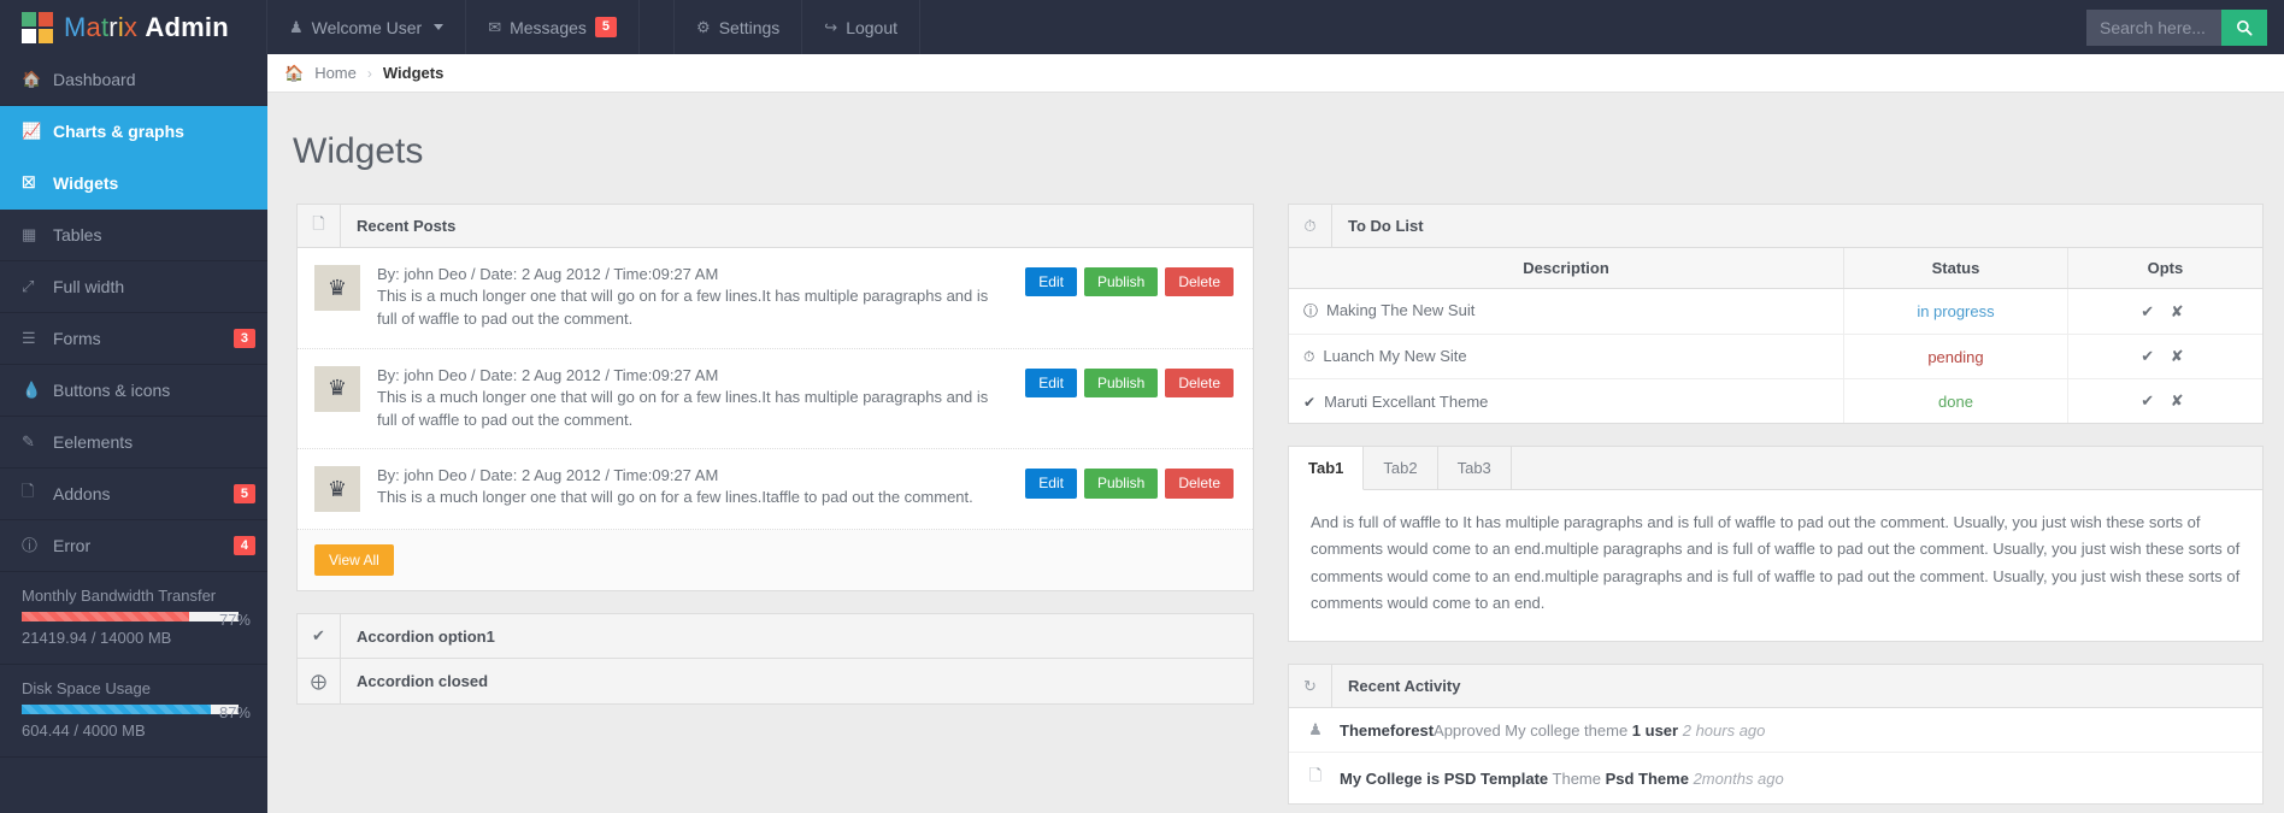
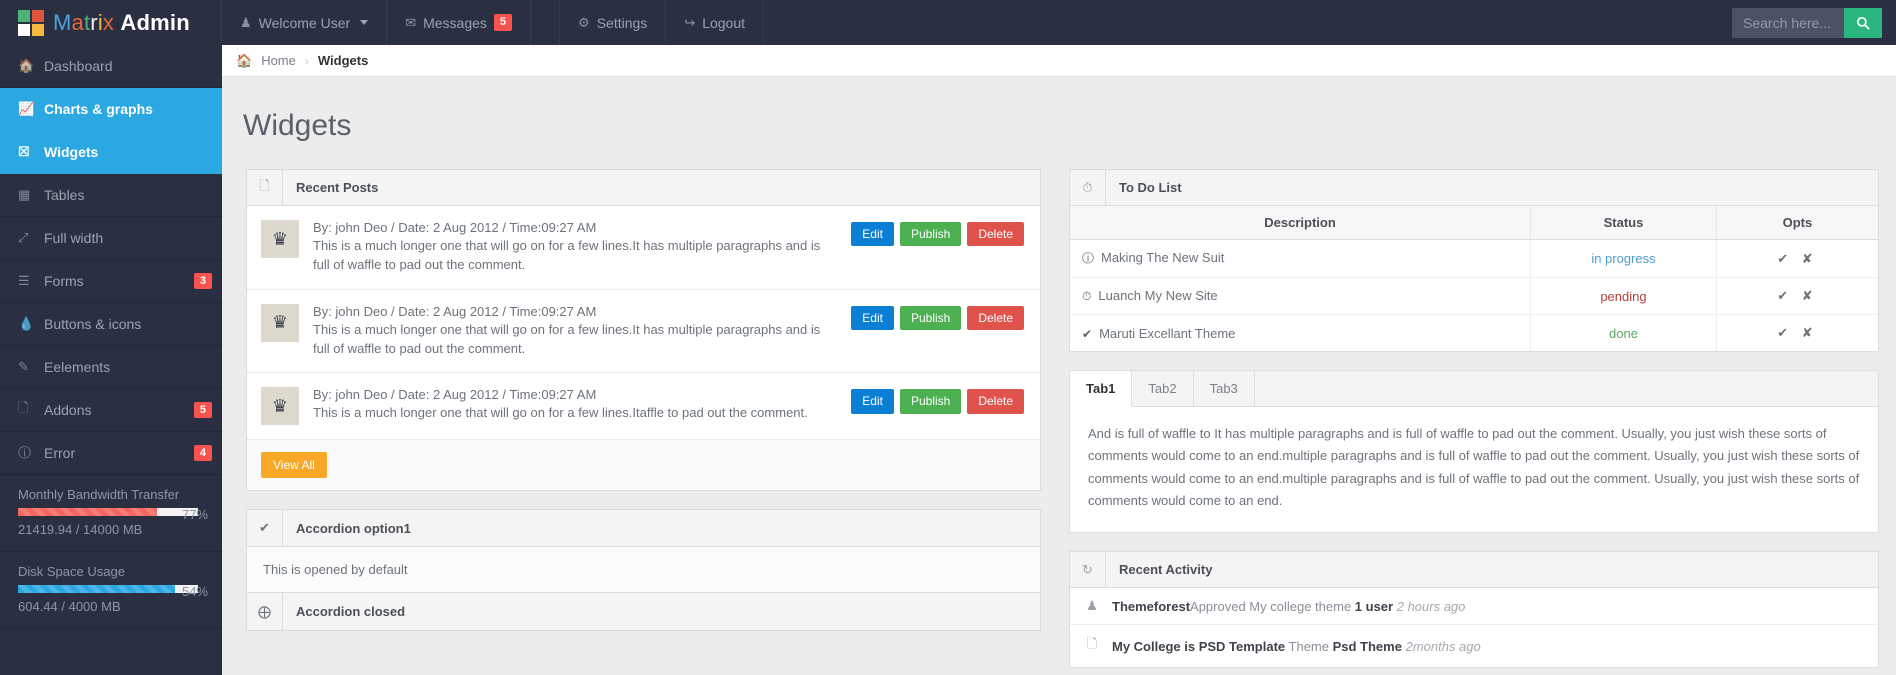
  Matrix Admin
  ♟
  Welcome User
  ✉
  Messages
  5
  ⚙
  Settings
  ↪
  Logout
  Search here...
  🏠
  Dashboard
  📈
  Charts & graphs
  ☒
  Widgets
  ▦
  Tables
  ⤢
  Full width
  ☰
  Forms
  3
  💧
  Buttons & icons
  ✎
  Eelements
  🗋
  Addons
  5
  ⓘ
  Error
  4
  Monthly Bandwidth Transfer
  21419.94 / 14000 MB
  77%
  Disk Space Usage
  604.44 / 4000 MB
- 87%
+ 54%
  🏠
  Home
  ›
  Widgets
  Widgets
  🗋
  Recent Posts
  ♛
  By: john Deo / Date: 2 Aug 2012 / Time:09:27 AM
  This is a much longer one that will go on for a few lines.It has multiple paragraphs and is full of waffle to pad out the comment.
  Edit
  Publish
  Delete
  ♛
  By: john Deo / Date: 2 Aug 2012 / Time:09:27 AM
  This is a much longer one that will go on for a few lines.It has multiple paragraphs and is full of waffle to pad out the comment.
  Edit
  Publish
  Delete
  ♛
  By: john Deo / Date: 2 Aug 2012 / Time:09:27 AM
  This is a much longer one that will go on for a few lines.Itaffle to pad out the comment.
  Edit
  Publish
  Delete
  View All
  ✔
  Accordion option1
+ This is opened by default
  ⨁
  Accordion closed
  ⏱
  To Do List
  Description	Status	Opts
  ⓘ Making The New Suit	in progress	✔ ✘
  ⏱ Luanch My New Site	pending	✔ ✘
  ✔ Maruti Excellant Theme	done	✔ ✘
  Tab1
  Tab2
  Tab3
  And is full of waffle to It has multiple paragraphs and is full of waffle to pad out the comment. Usually, you just wish these sorts of comments would come to an end.multiple paragraphs and is full of waffle to pad out the comment. Usually, you just wish these sorts of comments would come to an end.multiple paragraphs and is full of waffle to pad out the comment. Usually, you just wish these sorts of comments would come to an end.
  ↻
  Recent Activity
  ♟
  ThemeforestApproved My college theme 1 user 2 hours ago
  🗋
  My College is PSD Template Theme Psd Theme 2months ago
